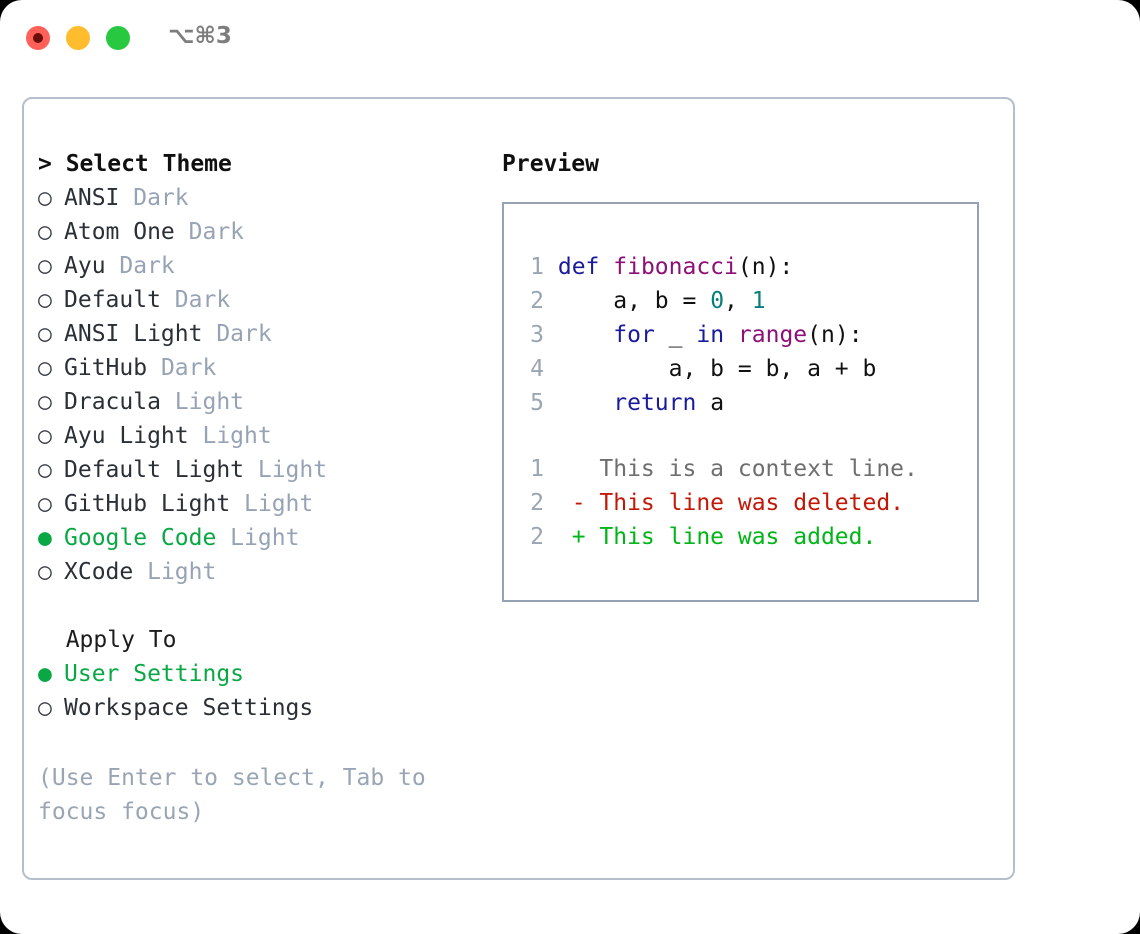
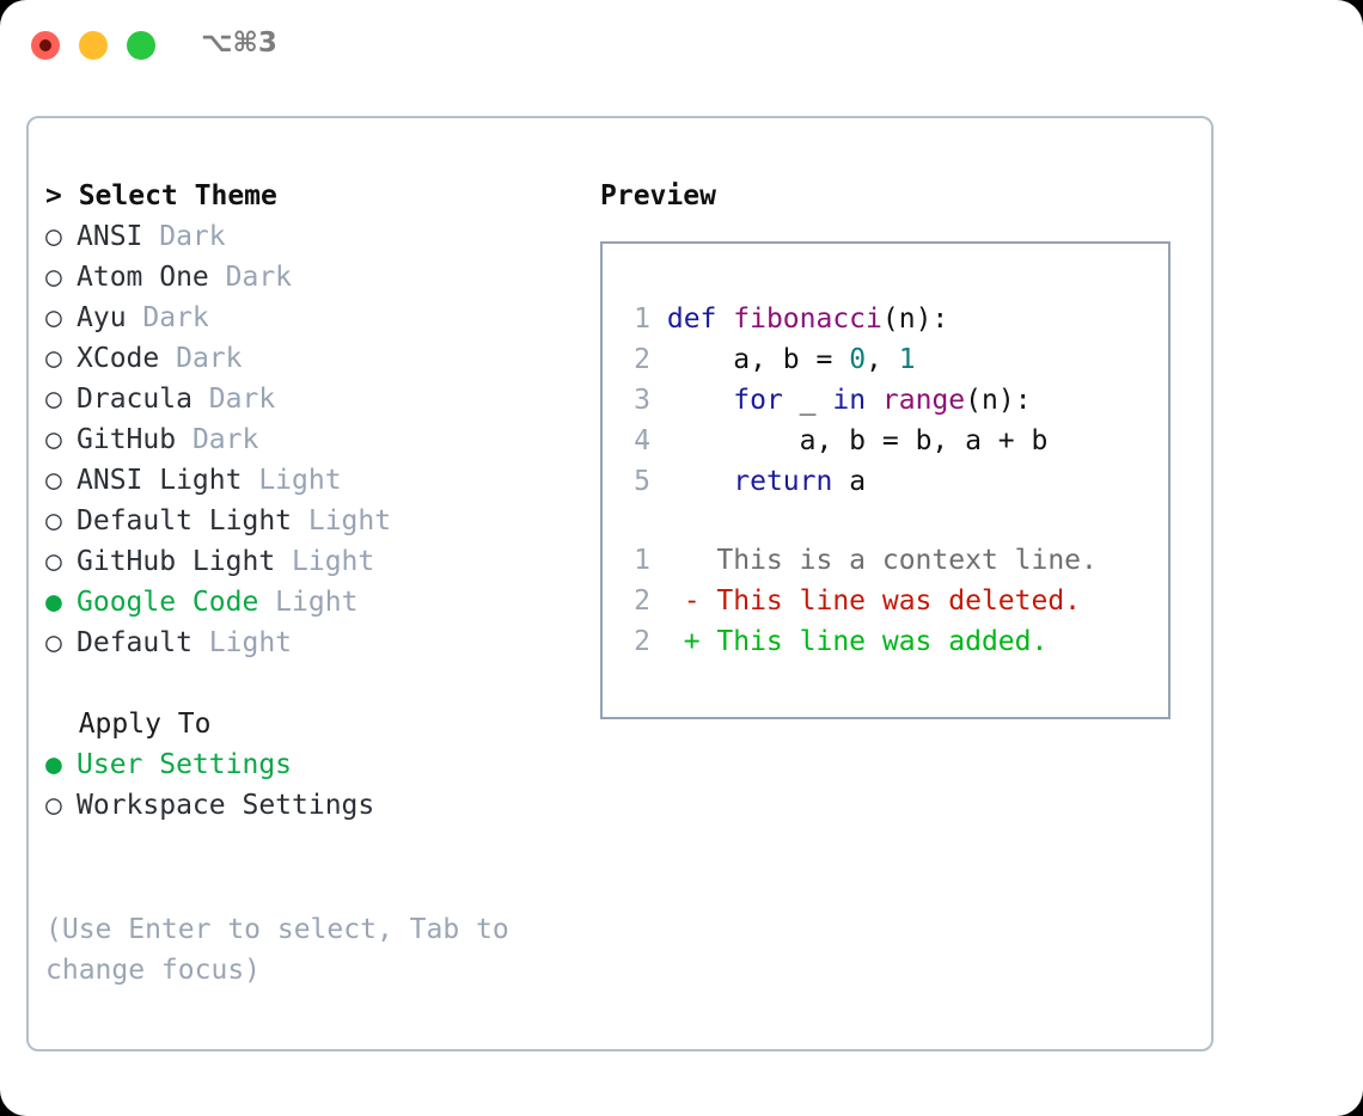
  ⌥⌘3
  > Select Theme
  ○ ANSI Dark
  ○ Atom One Dark
  ○ Ayu Dark
- ○ Default Dark
+ ○ XCode Dark
- ○ ANSI Light Dark
+ ○ Dracula Dark
  ○ GitHub Dark
- ○ Dracula Light
+ ○ ANSI Light Light
- ○ Ayu Light Light
  ○ Default Light Light
  ○ GitHub Light Light
  ● Google Code Light
- ○ XCode Light
+ ○ Default Light
  Apply To
  ● User Settings
  ○ Workspace Settings
- (Use Enter to select, Tab to focus focus)
+ (Use Enter to select, Tab to change focus)
  Preview
  1 def fibonacci(n):
  2 a, b = 0, 1
  3 for _ in range(n):
  4 a, b = b, a + b
  5 return a
  1 This is a context line.
  2 - This line was deleted.
  2 + This line was added.
